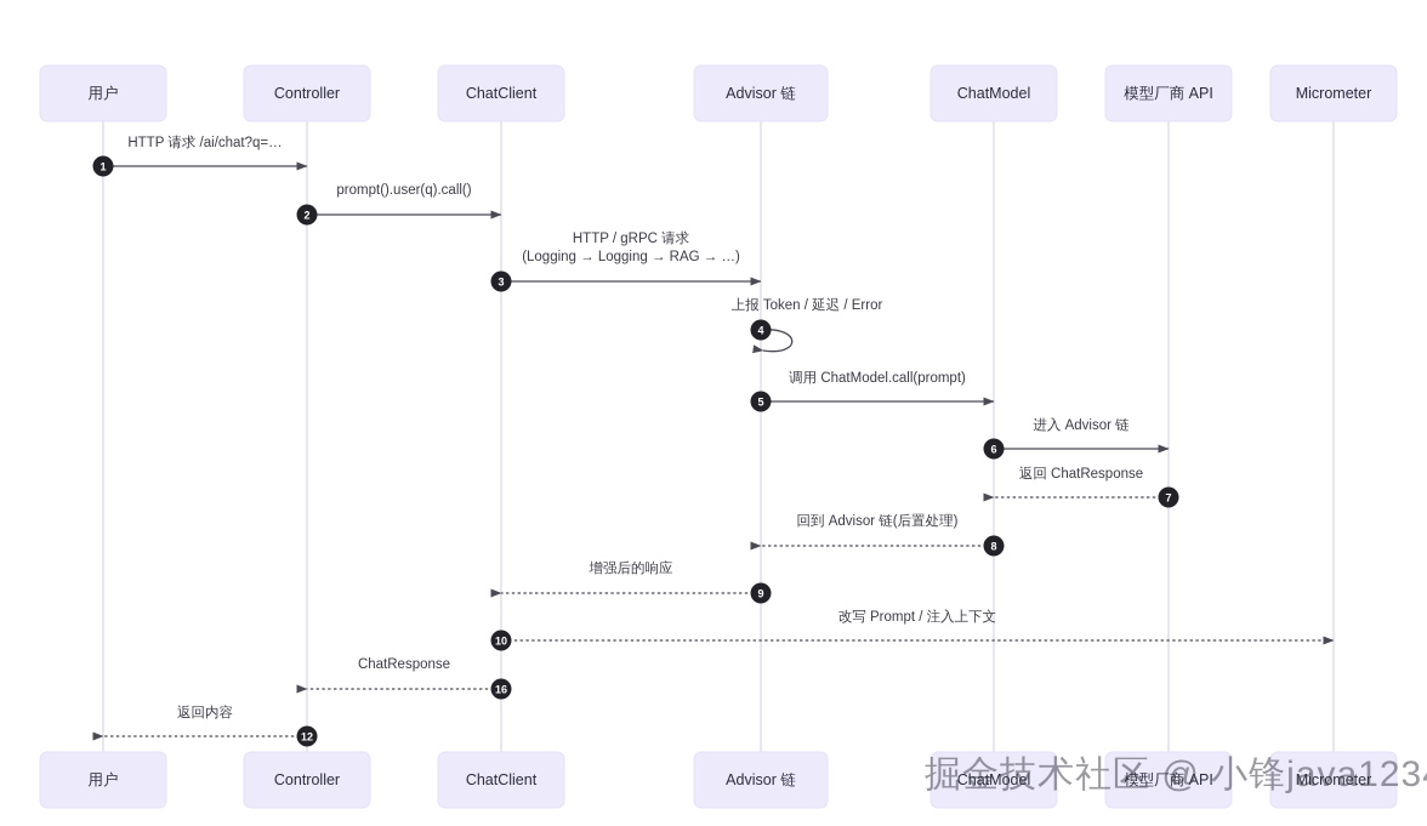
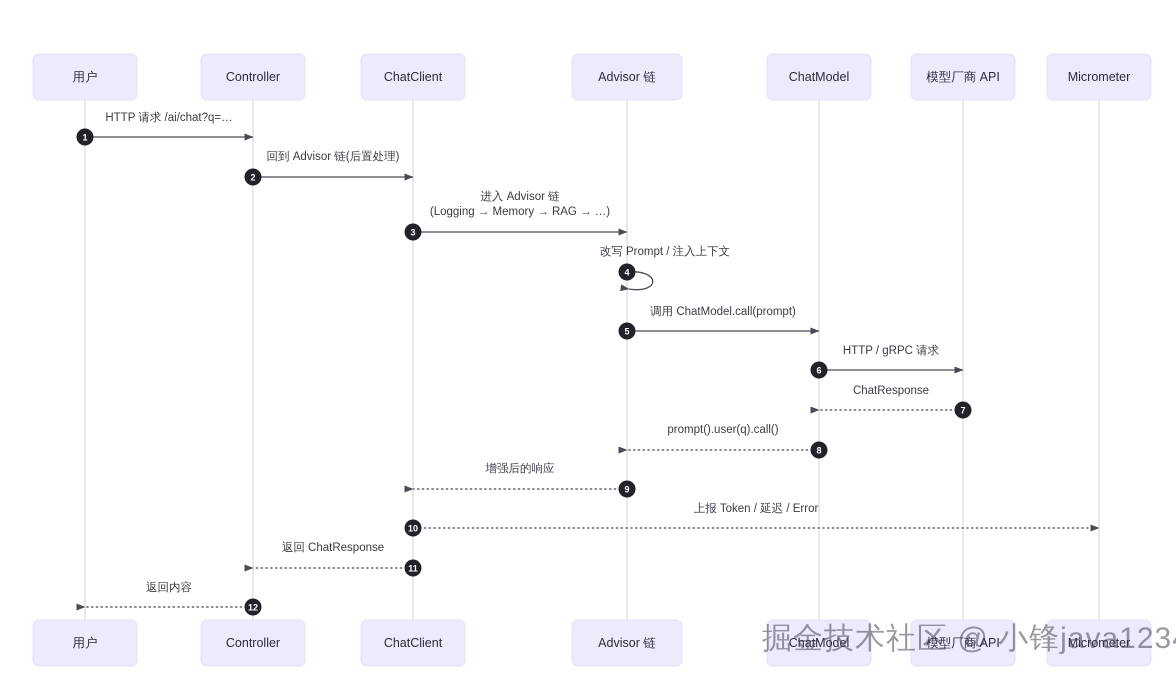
  HTTP 请求 /ai/chat?q=…
- prompt().user(q).call()
+ 回到 Advisor 链(后置处理)
- HTTP / gRPC 请求
+ 进入 Advisor 链
- (Logging → Logging → RAG → …)
+ (Logging → Memory → RAG → …)
- 上报 Token / 延迟 / Error
+ 改写 Prompt / 注入上下文
  调用 ChatModel.call(prompt)
- 进入 Advisor 链
+ HTTP / gRPC 请求
- 返回 ChatResponse
+ ChatResponse
- 回到 Advisor 链(后置处理)
+ prompt().user(q).call()
  增强后的响应
- 改写 Prompt / 注入上下文
+ 上报 Token / 延迟 / Error
- ChatResponse
+ 返回 ChatResponse
  返回内容
  用户
  Controller
  ChatClient
  Advisor 链
  ChatModel
  模型厂商 API
  Micrometer
  用户
  Controller
  ChatClient
  Advisor 链
  ChatModel
  模型厂商 API
  Micrometer
  1
  2
  3
  4
  5
  6
  7
  8
  9
  10
- 16
+ 11
  12
  掘金技术社区 @ 小锋java123
